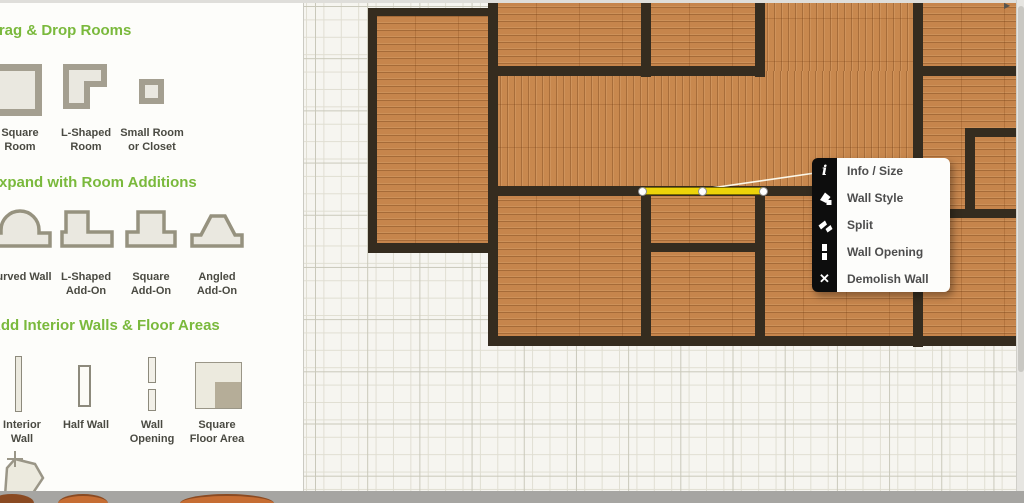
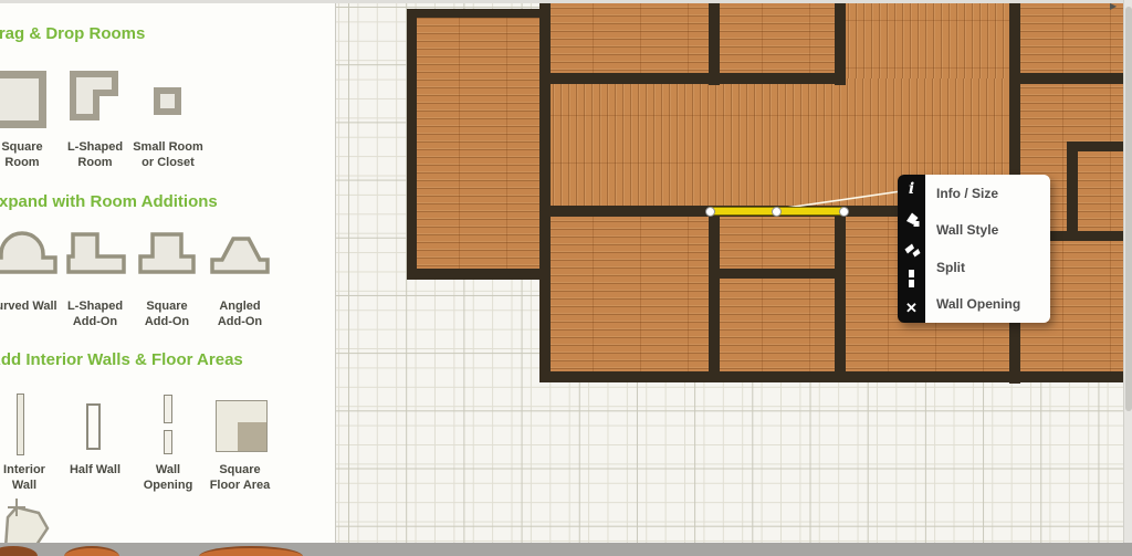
  i
  ✕
  Info / Size
  Wall Style
  Split
  Wall Opening
- Demolish Wall
  rag & Drop Rooms
  Square Room
  L-Shaped Room
  Small Room or Closet
  xpand with Room Additions
  rved Wall
  L-Shaped Add-On
  Square Add-On
  Angled Add-On
  dd Interior Walls & Floor Areas
  Interior Wall
  Half Wall
  Wall Opening
  Square Floor Area
  ▶
